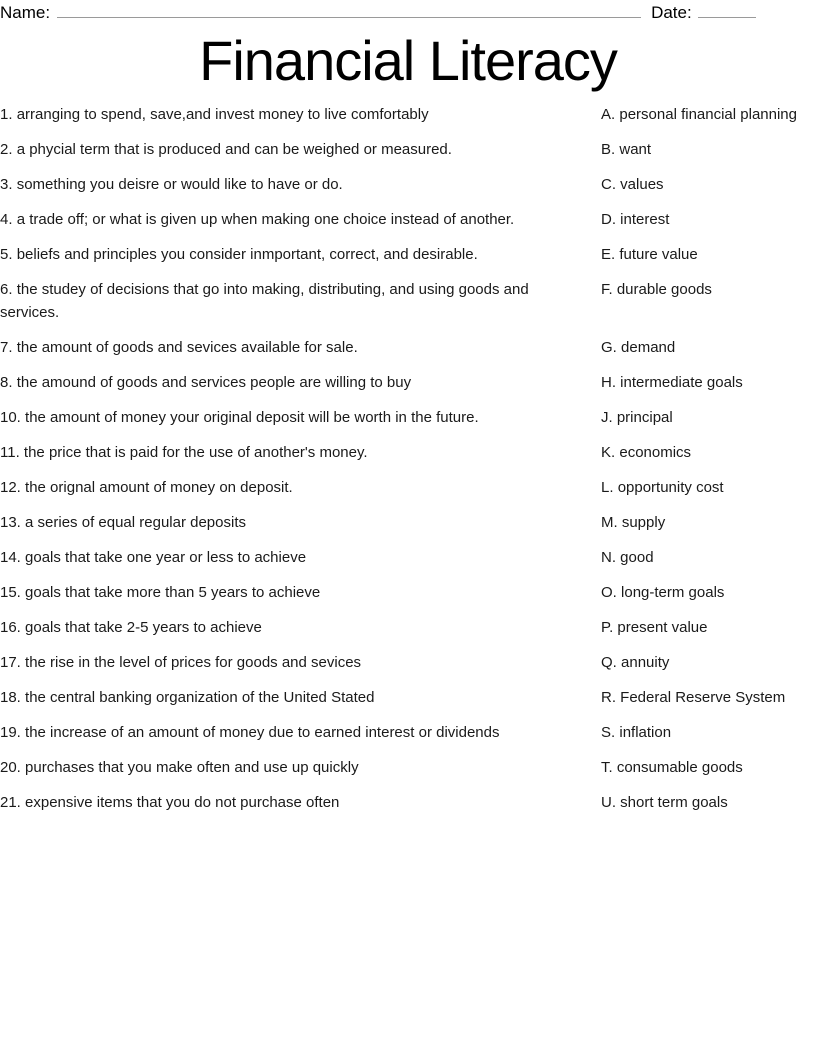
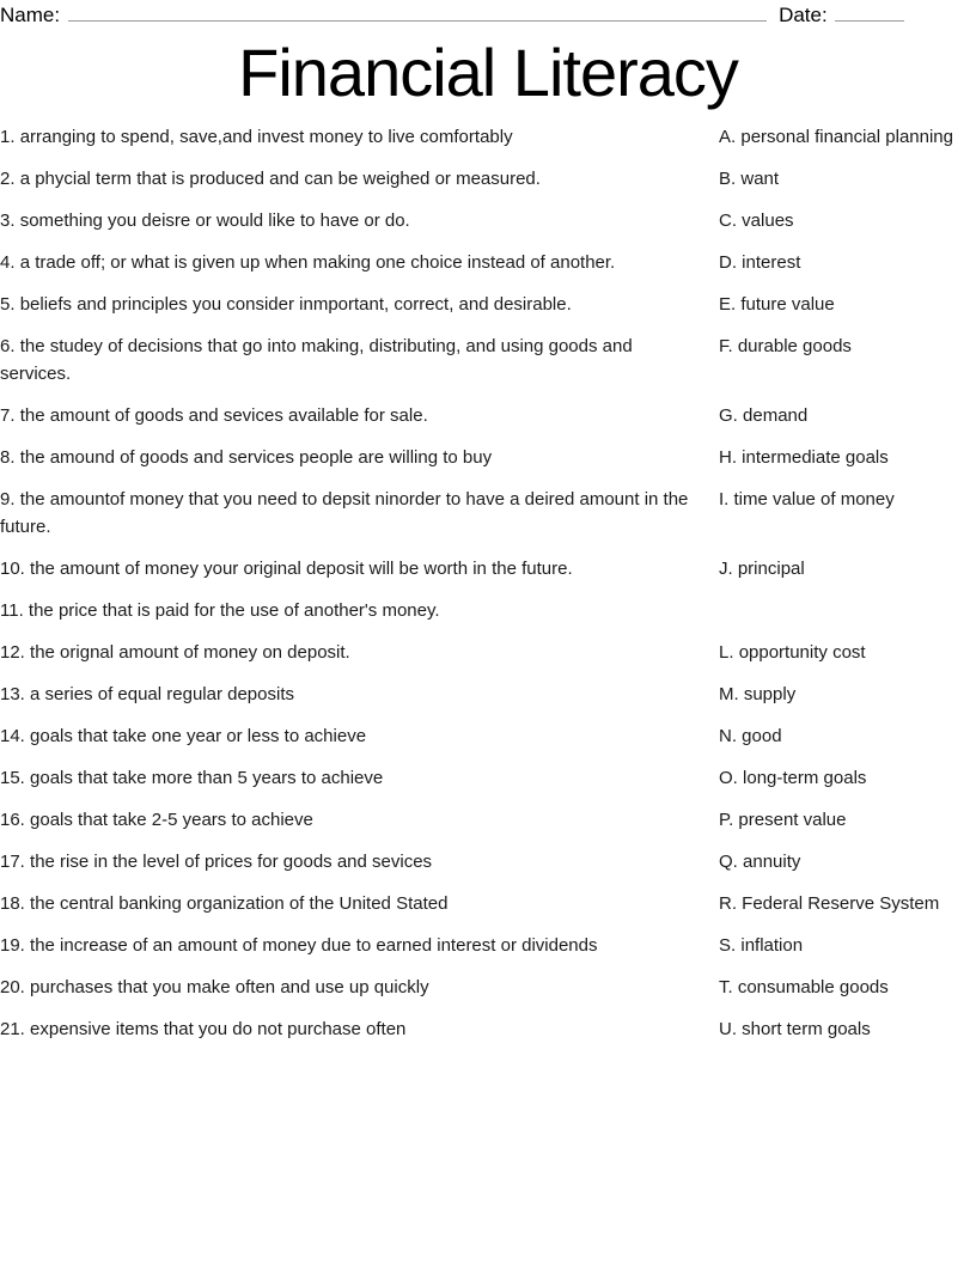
  Name:
  Date:
  Financial Literacy
  1. arranging to spend, save,and invest money to live comfortably
  A. personal financial planning
  2. a phycial term that is produced and can be weighed or measured.
  B. want
  3. something you deisre or would like to have or do.
  C. values
  4. a trade off; or what is given up when making one choice instead of another.
  D. interest
  5. beliefs and principles you consider inmportant, correct, and desirable.
  E. future value
  6. the studey of decisions that go into making, distributing, and using goods and services.
  F. durable goods
  7. the amount of goods and sevices available for sale.
  G. demand
  8. the amound of goods and services people are willing to buy
  H. intermediate goals
+ 9. the amountof money that you need to depsit ninorder to have a deired amount in the future.
+ I. time value of money
  10. the amount of money your original deposit will be worth in the future.
  J. principal
  11. the price that is paid for the use of another's money.
- K. economics
  12. the orignal amount of money on deposit.
  L. opportunity cost
  13. a series of equal regular deposits
  M. supply
  14. goals that take one year or less to achieve
  N. good
  15. goals that take more than 5 years to achieve
  O. long-term goals
  16. goals that take 2-5 years to achieve
  P. present value
  17. the rise in the level of prices for goods and sevices
  Q. annuity
  18. the central banking organization of the United Stated
  R. Federal Reserve System
  19. the increase of an amount of money due to earned interest or dividends
  S. inflation
  20. purchases that you make often and use up quickly
  T. consumable goods
  21. expensive items that you do not purchase often
  U. short term goals
